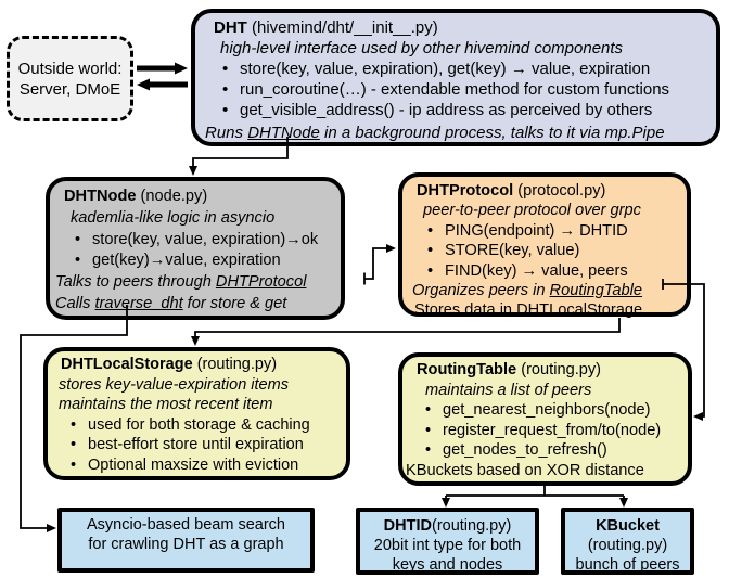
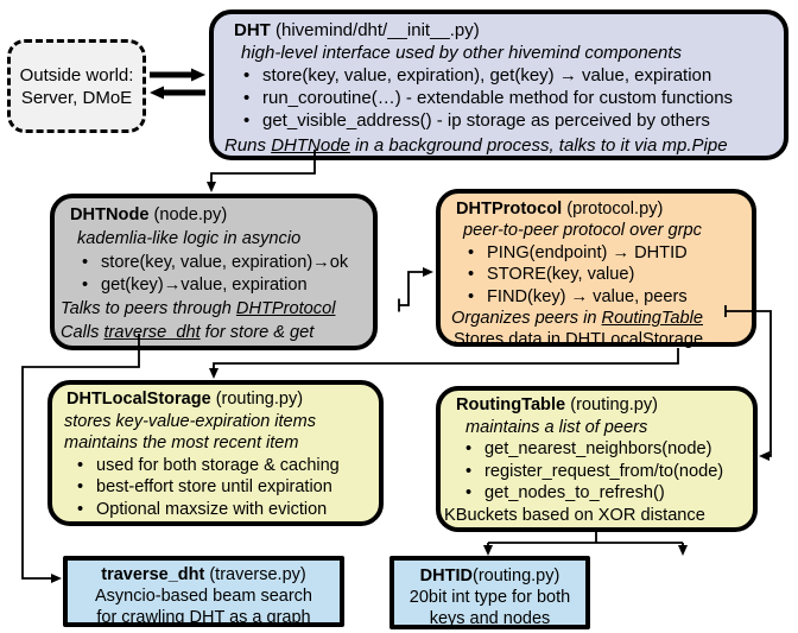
  Outside world:
  Server, DMoE
  DHT (hivemind/dht/__init__.py)
  high-level interface used by other hivemind components
  •
  store(key, value, expiration), get(key) → value, expiration
  •
  run_coroutine(…) - extendable method for custom functions
  •
- get_visible_address() - ip address as perceived by others
+ get_visible_address() - ip storage as perceived by others
  Runs DHTNode in a background process, talks to it via mp.Pipe
  DHTNode (node.py)
  kademlia-like logic in asyncio
  •
  store(key, value, expiration)→ok
  •
  get(key)→value, expiration
  Talks to peers through DHTProtocol
  Calls traverse_dht for store & get
  DHTProtocol (protocol.py)
  peer-to-peer protocol over grpc
  •
  PING(endpoint) → DHTID
  •
  STORE(key, value)
  •
  FIND(key) → value, peers
  Organizes peers in RoutingTable
  Stores data in DHTLocalStorage
  DHTLocalStorage (routing.py)
  stores key-value-expiration items
  maintains the most recent item
  •
  used for both storage & caching
  •
  best-effort store until expiration
  •
  Optional maxsize with eviction
  RoutingTable (routing.py)
  maintains a list of peers
  •
  get_nearest_neighbors(node)
  •
  register_request_from/to(node)
  •
  get_nodes_to_refresh()
  KBuckets based on XOR distance
+ traverse_dht (traverse.py)
  Asyncio-based beam search
  for crawling DHT as a graph
  DHTID(routing.py)
  20bit int type for both
  keys and nodes
- KBucket
- (routing.py)
- bunch of peers
